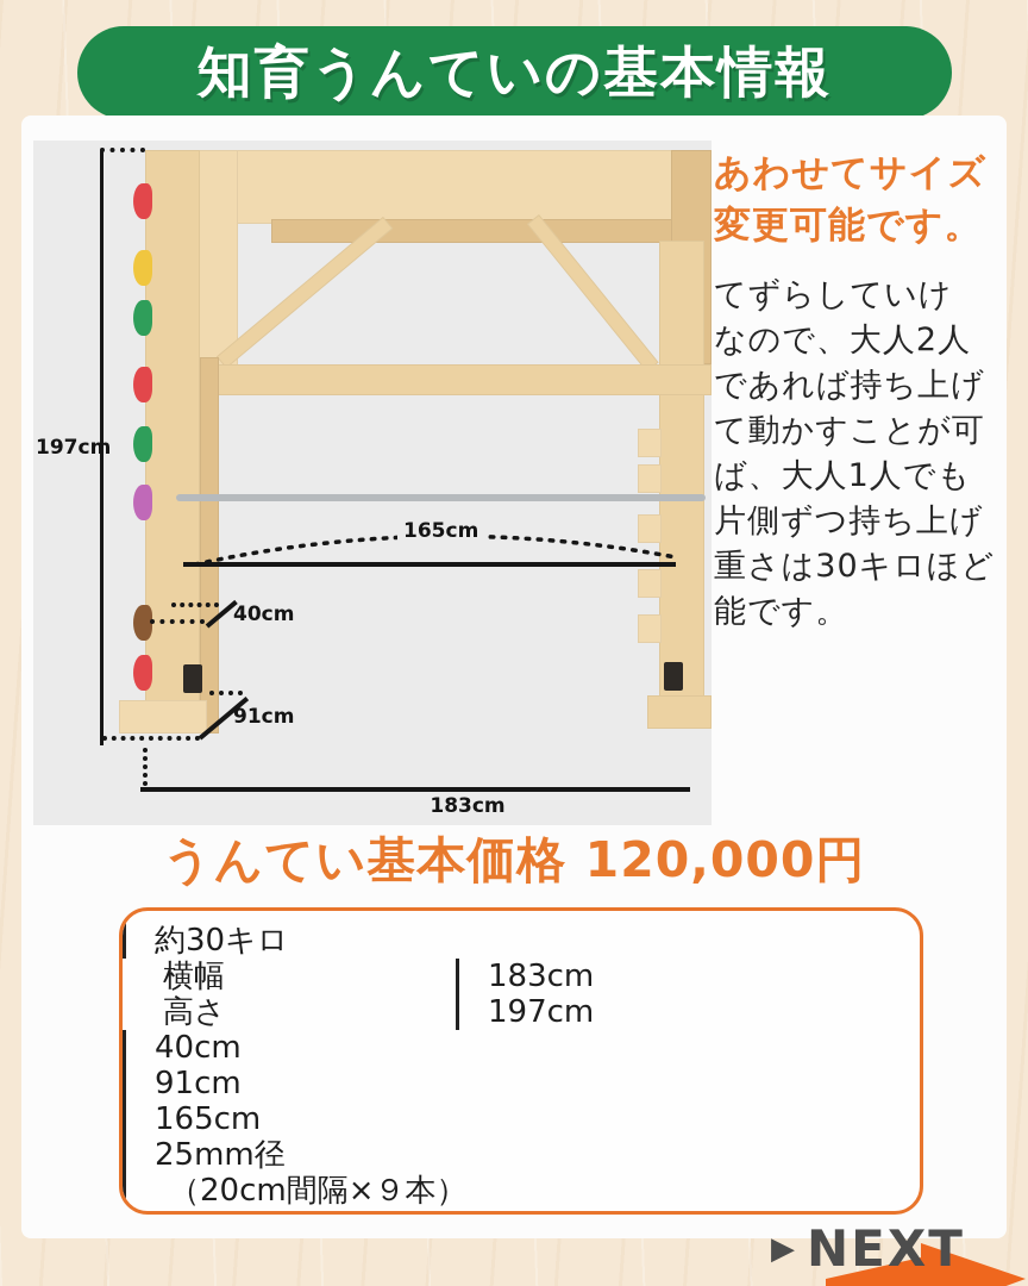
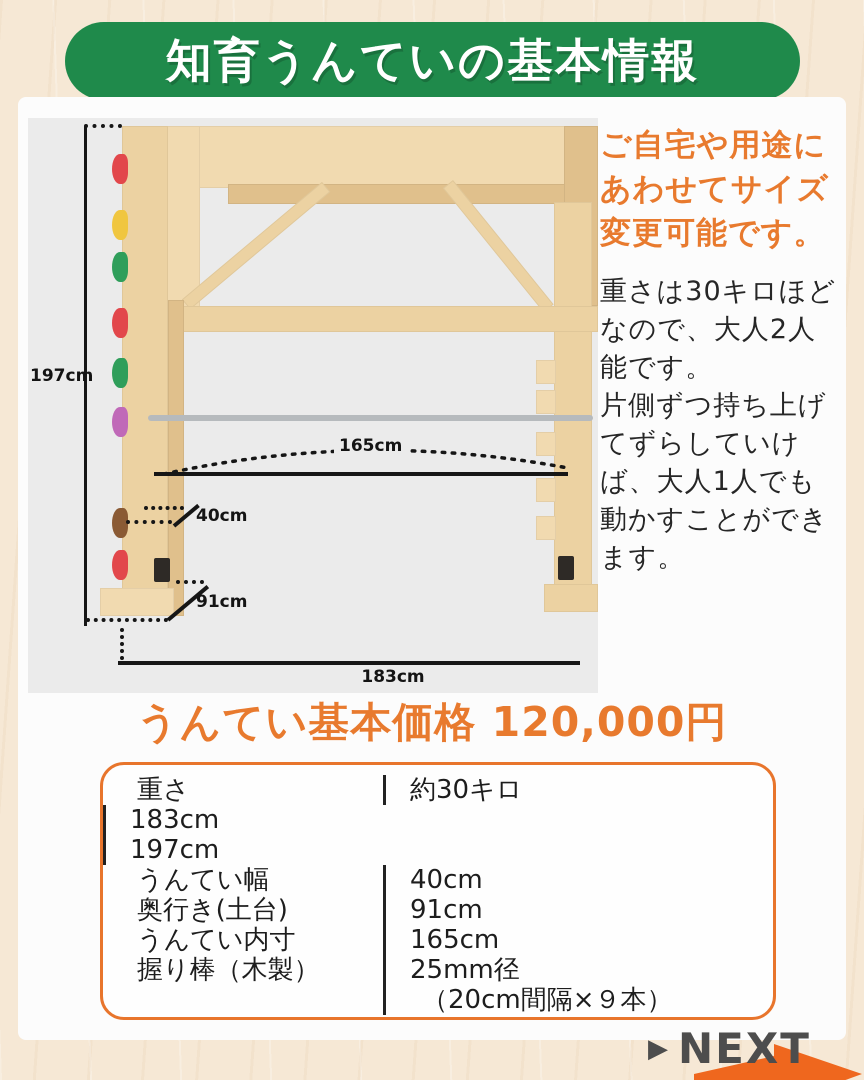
  知育うんていの基本情報
  197cm
  165cm
  40cm
  91cm
  183cm
+ ご自宅や用途に
  あわせてサイズ
  変更可能です。
- てずらしていけ
+ 重さは30キロほど
  なので、大人2人
- であれば持ち上げ
- て動かすことが可
- ば、大人1人でも
+ 能です。
  片側ずつ持ち上げ
- 重さは30キロほど
+ てずらしていけ
- 能です。
+ ば、大人1人でも
+ 動かすことができ
+ ます。
  うんてい基本価格 120,000円
+ 重さ
  約30キロ
- 横幅
  183cm
- 高さ
  197cm
+ うんてい幅
  40cm
+ 奥行き(土台)
  91cm
+ うんてい内寸
  165cm
+ 握り棒（木製）
  25mm径
  （20cm間隔×９本）
  ▶
  NEXT
